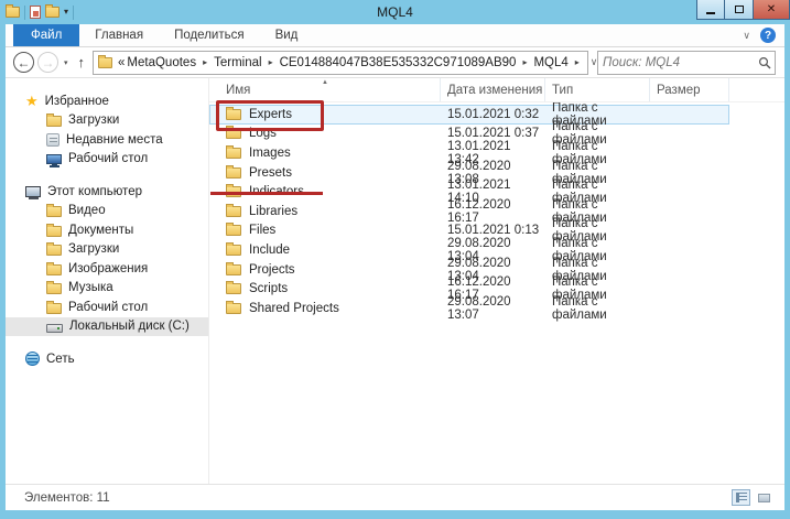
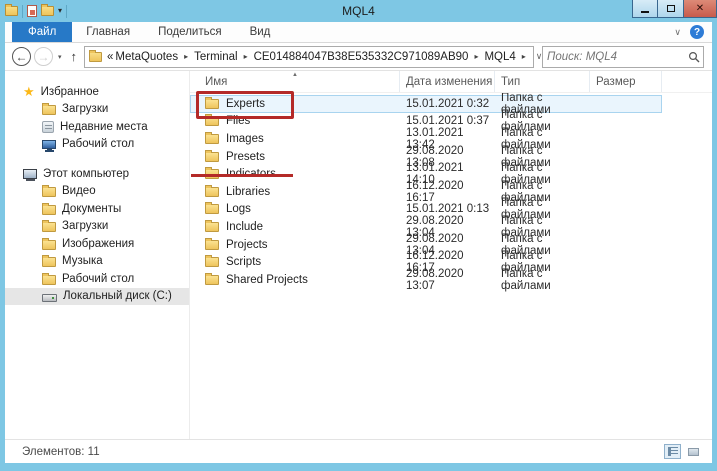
  ▾
  MQL4
  ✕
  Файл
  Главная
  Поделиться
  Вид
  ∨
  ?
  ←
  →
  ↑
  «
  MetaQuotes
  ▸
  Terminal
  ▸
  CE014884047B38E535332C971089AB90
  ▸
  MQL4
  ▸
  ∨
  Поиск: MQL4
  ★
  Избранное
  Загрузки
  Недавние места
  Рабочий стол
  Этот компьютер
  Видео
  Документы
  Загрузки
  Изображения
  Музыка
  Рабочий стол
  Локальный диск (C:)
- Сеть
  Имя
  Дата изменения
  Тип
  Размер
  Experts
  15.01.2021 0:32
  Папка с файлами
- Logs
+ Files
  15.01.2021 0:37
  Папка с файлами
  Images
  13.01.2021 13:42
  Папка с файлами
  Presets
  29.08.2020 13:08
  Папка с файлами
  13.01.2021 14:10
  Папка с файлами
  Libraries
  16.12.2020 16:17
  Папка с файлами
- Files
+ Logs
  15.01.2021 0:13
  Папка с файлами
  Include
  29.08.2020 13:04
  Папка с файлами
  Projects
  29.08.2020 13:04
  Папка с файлами
  Scripts
  16.12.2020 16:17
  Папка с файлами
  Shared Projects
  29.08.2020 13:07
  Папка с файлами
  Элементов: 11
